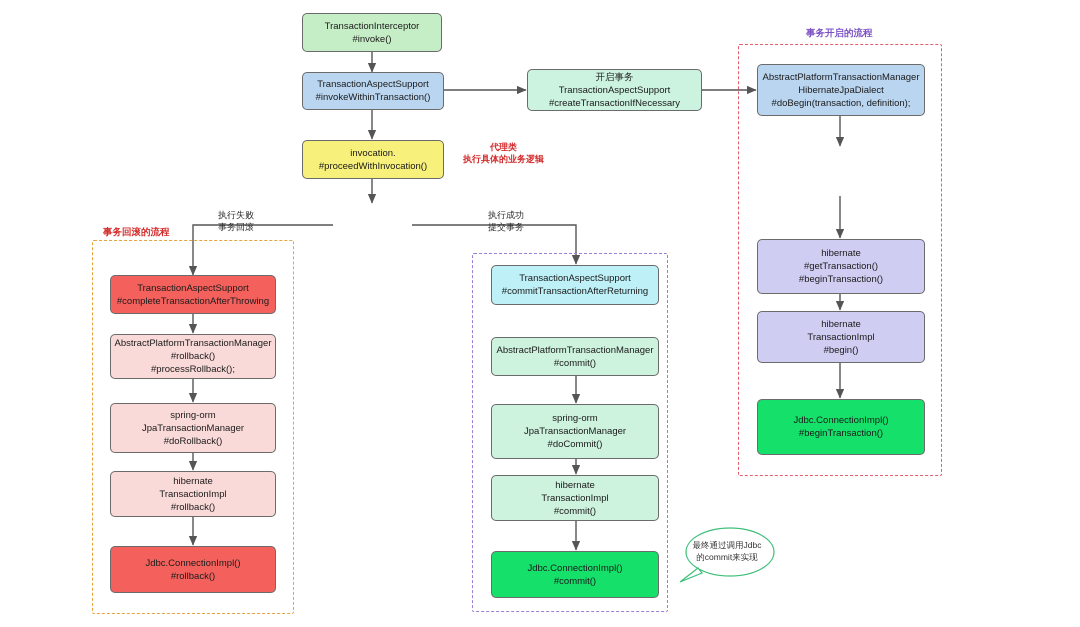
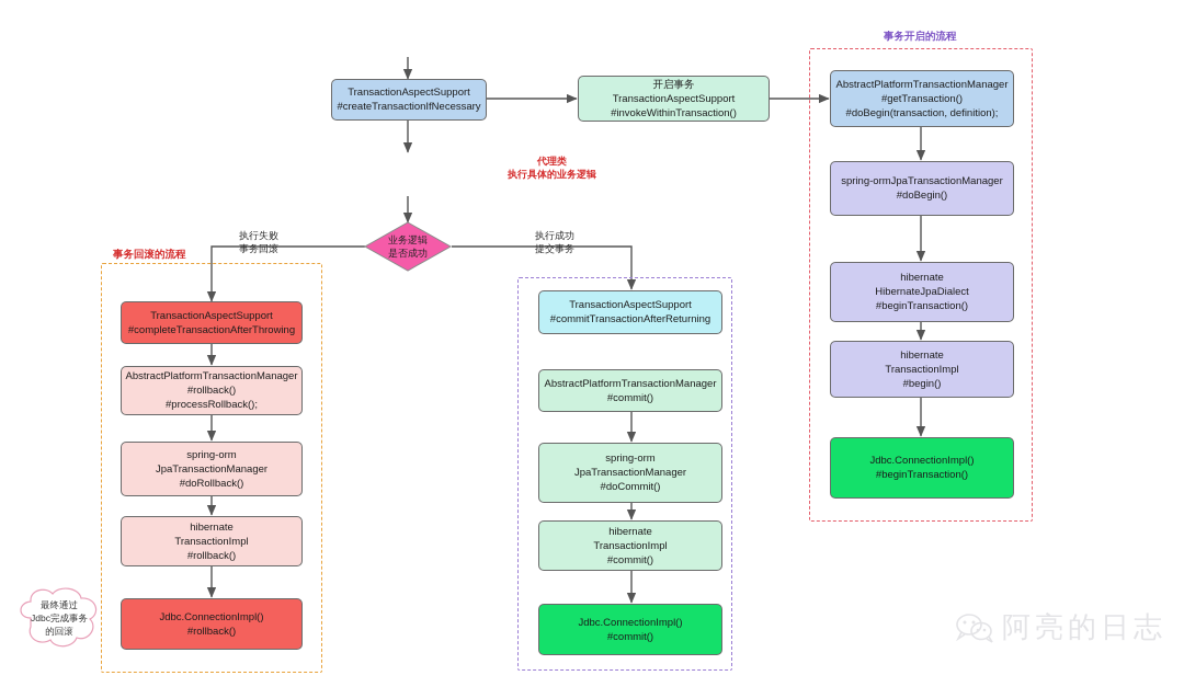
  事务回滚的流程
  事务开启的流程
- TransactionInterceptor
- #invoke()
  TransactionAspectSupport
- #invokeWithinTransaction()
+ #createTransactionIfNecessary
- invocation.
- #proceedWithInvocation()
  开启事务
  TransactionAspectSupport
- #createTransactionIfNecessary
+ #invokeWithinTransaction()
  代理类
  执行具体的业务逻辑
+ 业务逻辑
+ 是否成功
  执行失败
  事务回滚
  执行成功
  提交事务
  TransactionAspectSupport
  #completeTransactionAfterThrowing
  AbstractPlatformTransactionManager
  #rollback()
  #processRollback();
  spring-orm
  JpaTransactionManager
  #doRollback()
  hibernate
  TransactionImpl
  #rollback()
  Jdbc.ConnectionImpl()
  #rollback()
+ 最终通过
+ Jdbc完成事务
+ 的回滚
  TransactionAspectSupport
  #commitTransactionAfterReturning
  AbstractPlatformTransactionManager
  #commit()
  spring-orm
  JpaTransactionManager
  #doCommit()
  hibernate
  TransactionImpl
  #commit()
  Jdbc.ConnectionImpl()
  #commit()
- 最终通过调用Jdbc
- 的commit来实现
  AbstractPlatformTransactionManager
- HibernateJpaDialect
+ #getTransaction()
  #doBegin(transaction, definition);
+ spring-ormJpaTransactionManager
+ #doBegin()
  hibernate
- #getTransaction()
+ HibernateJpaDialect
  #beginTransaction()
  hibernate
  TransactionImpl
  #begin()
  Jdbc.ConnectionImpl()
  #beginTransaction()
+ 阿亮的日志
